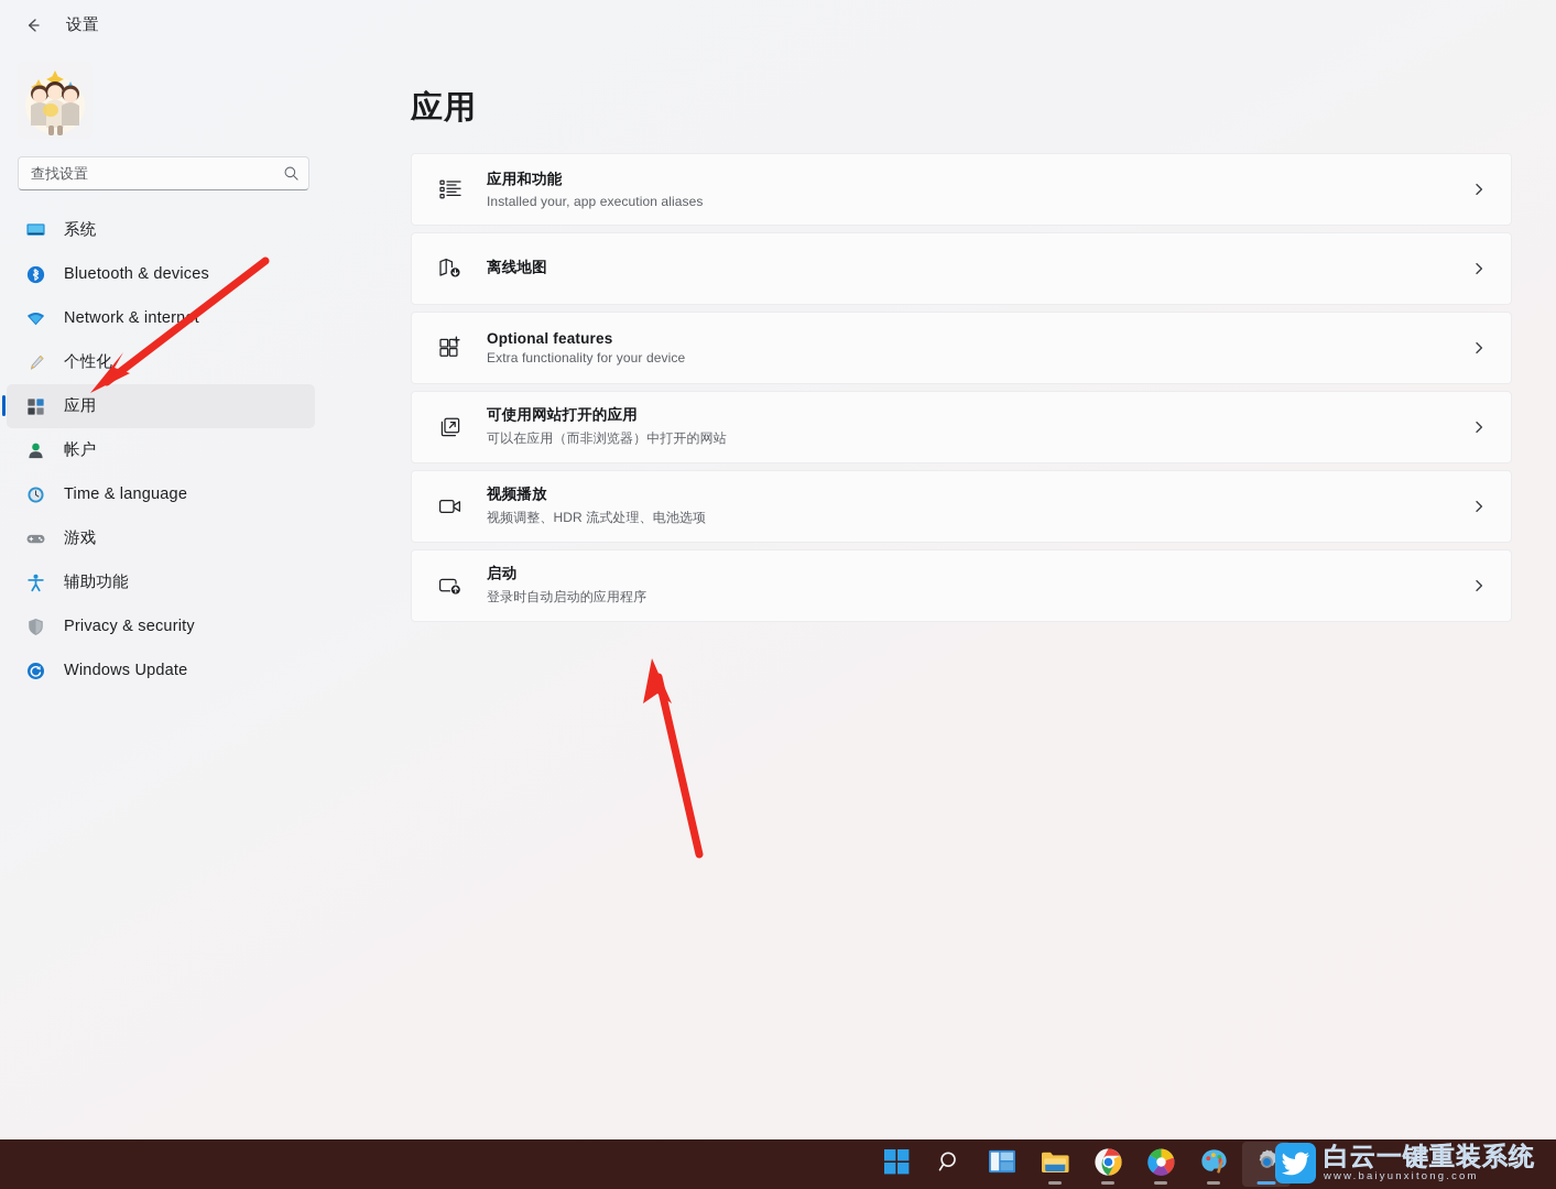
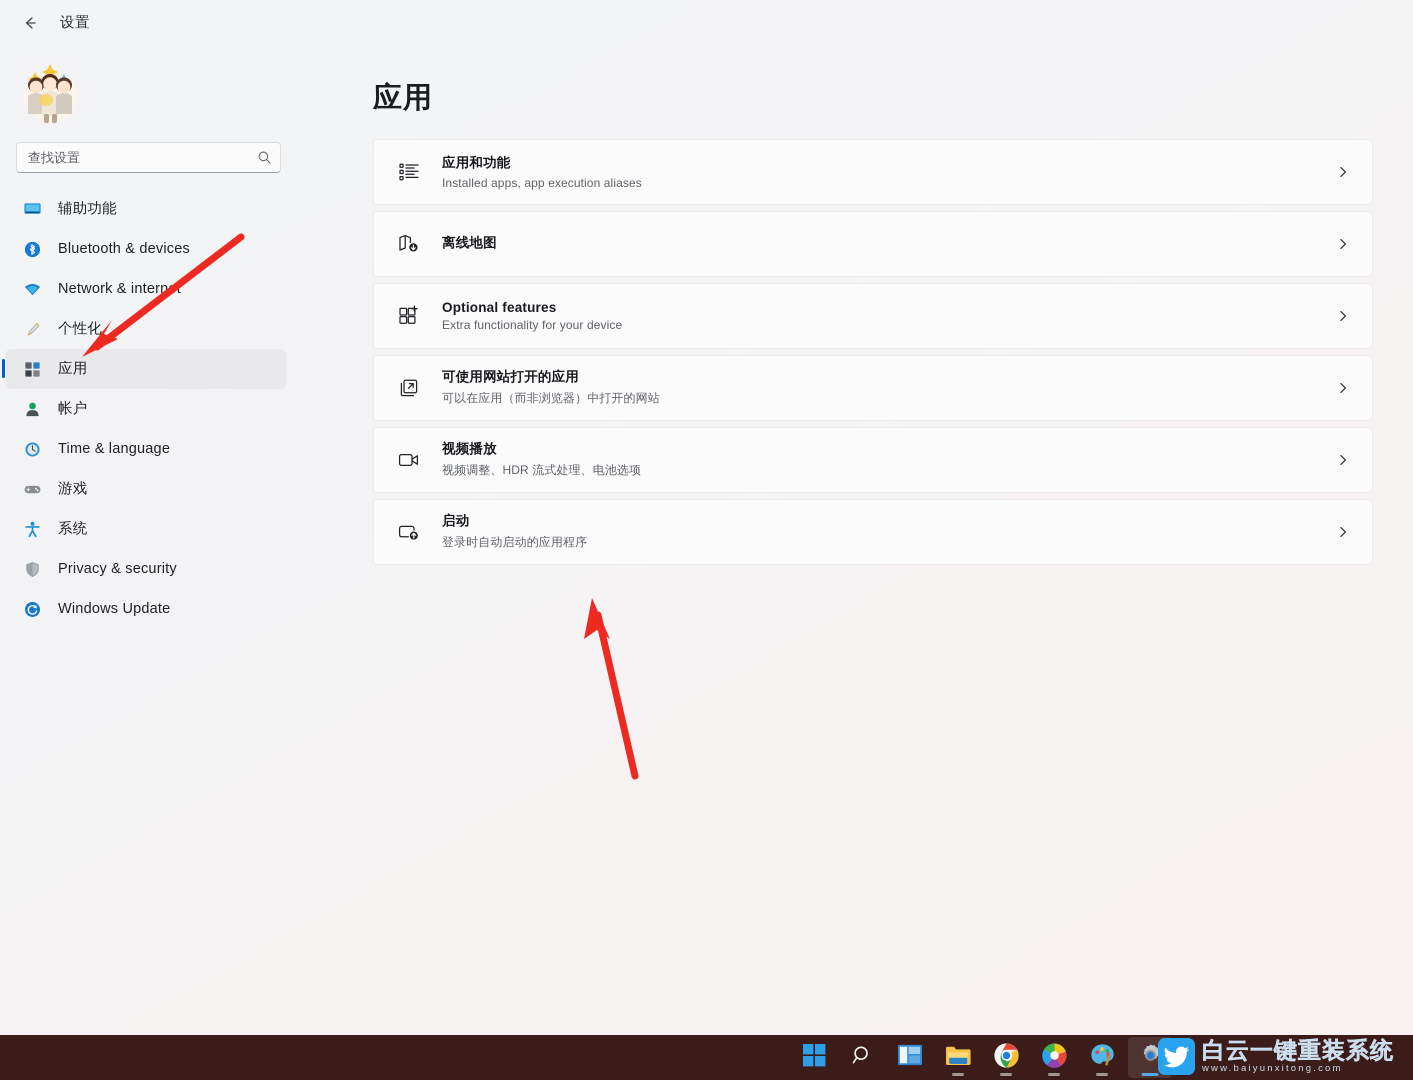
  设置
  查找设置
- 系统
+ 辅助功能
  Bluetooth & devices
  Network & internt
  个性化
  应用
  帐户
  Time & language
  游戏
- 辅助功能
+ 系统
  Privacy & security
  Windows Update
  应用
  应用和功能
- Installed your, app execution aliases
+ Installed apps, app execution aliases
  离线地图
  Optional features
  Extra functionality for your device
  可使用网站打开的应用
  可以在应用（而非浏览器）中打开的网站
  视频播放
  视频调整、HDR 流式处理、电池选项
  启动
  登录时自动启动的应用程序
  白云一键重装系统
  www.baiyunxitong.com
